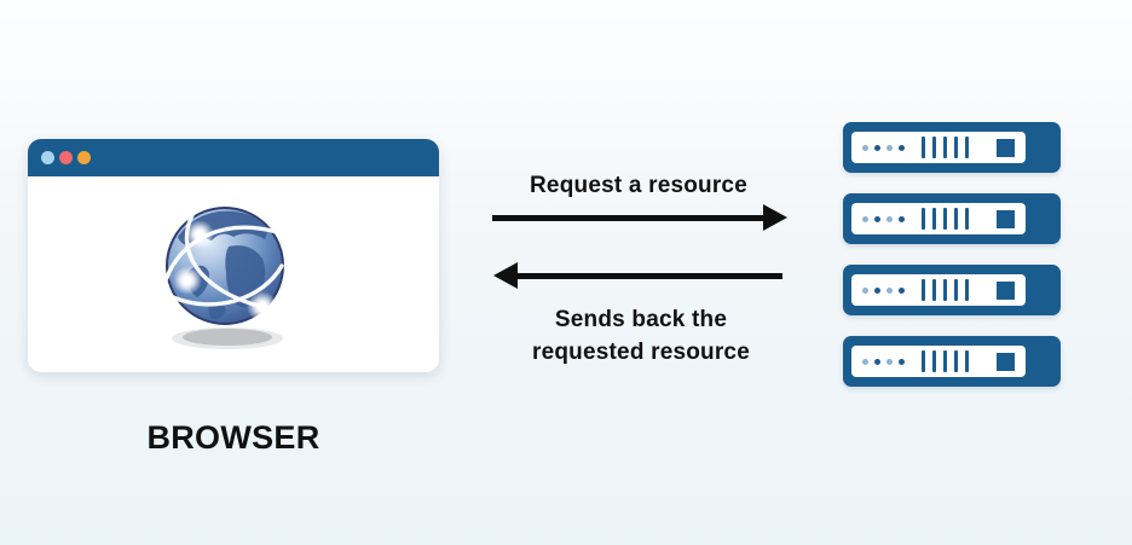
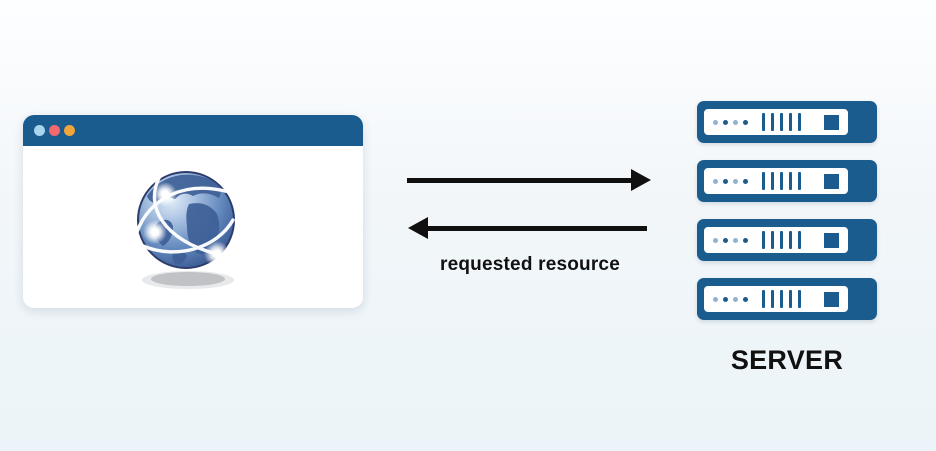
- BROWSER
- Request a resource
- Sends back the
  requested resource
+ SERVER
